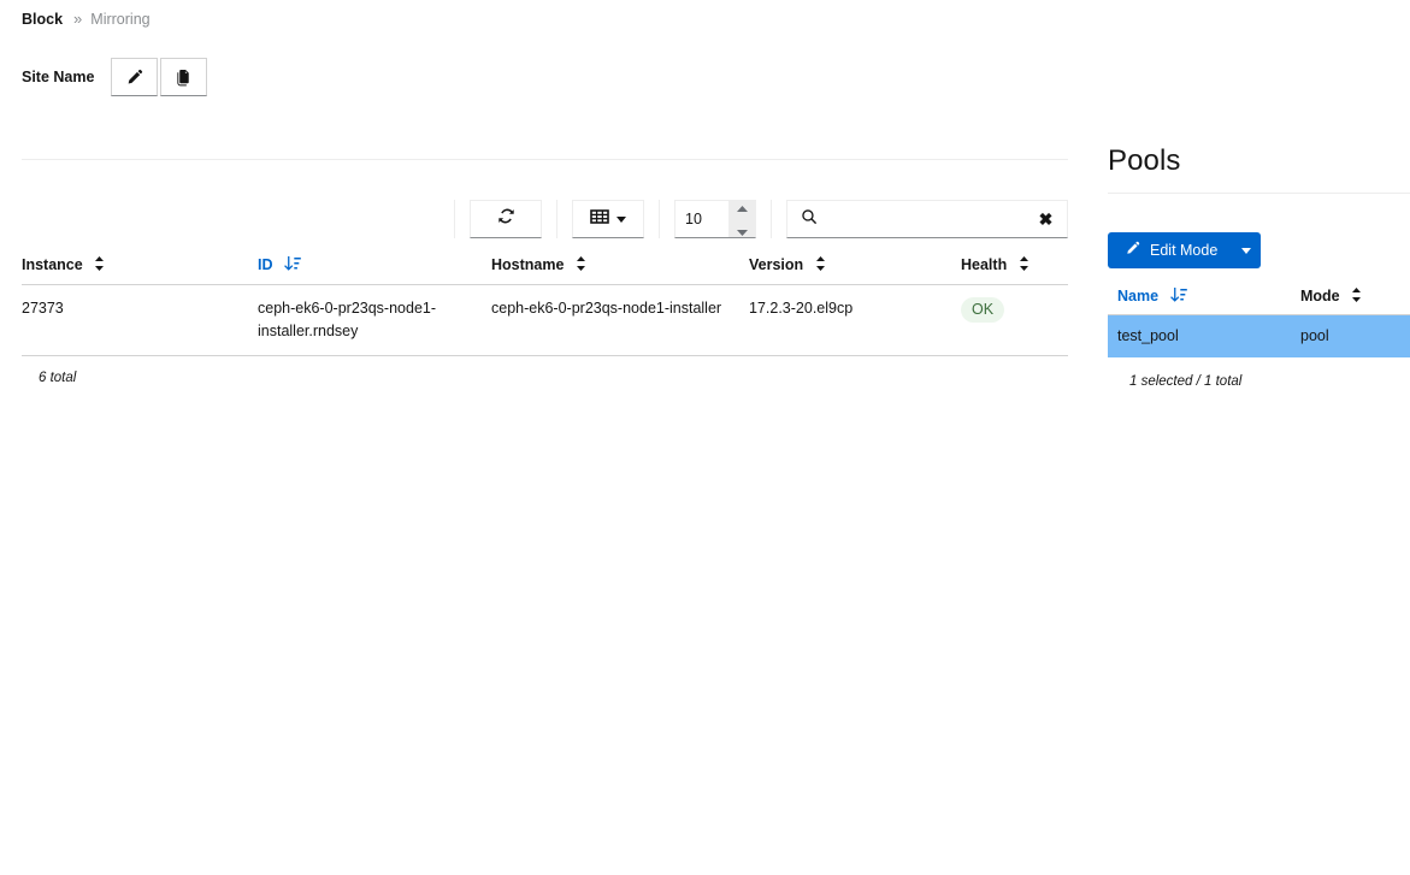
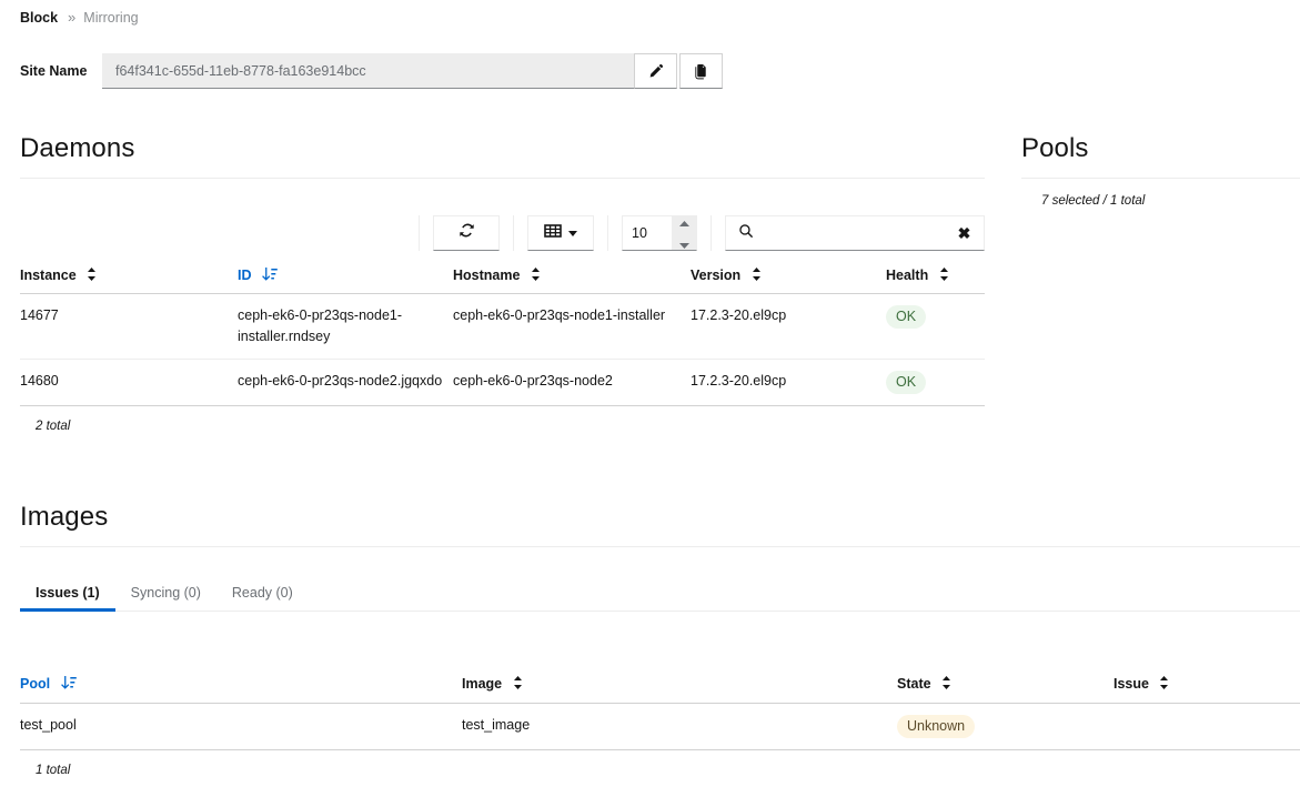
  Block
  »
  Mirroring
  Site Name
+ f64f341c-655d-11eb-8778-fa163e914bcc
+ Daemons
  10
  ✖
  Instance	ID	Hostname	Version	Health
- 27373	ceph-ek6-0-pr23qs-node1-installer.rndsey	ceph-ek6-0-pr23qs-node1-installer	17.2.3-20.el9cp	OK
+ 14677	ceph-ek6-0-pr23qs-node1-installer.rndsey	ceph-ek6-0-pr23qs-node1-installer	17.2.3-20.el9cp	OK
+ 14680	ceph-ek6-0-pr23qs-node2.jgqxdo	ceph-ek6-0-pr23qs-node2	17.2.3-20.el9cp	OK
- 6 total
+ 2 total
  Pools
- Edit Mode
- Name	Mode
- test_pool	pool
- 1 selected / 1 total
+ 7 selected / 1 total
+ Images
+ Issues (1)
+ Syncing (0)
+ Ready (0)
+ Pool	Image	State	Issue
+ test_pool	test_image	Unknown
+ 1 total
